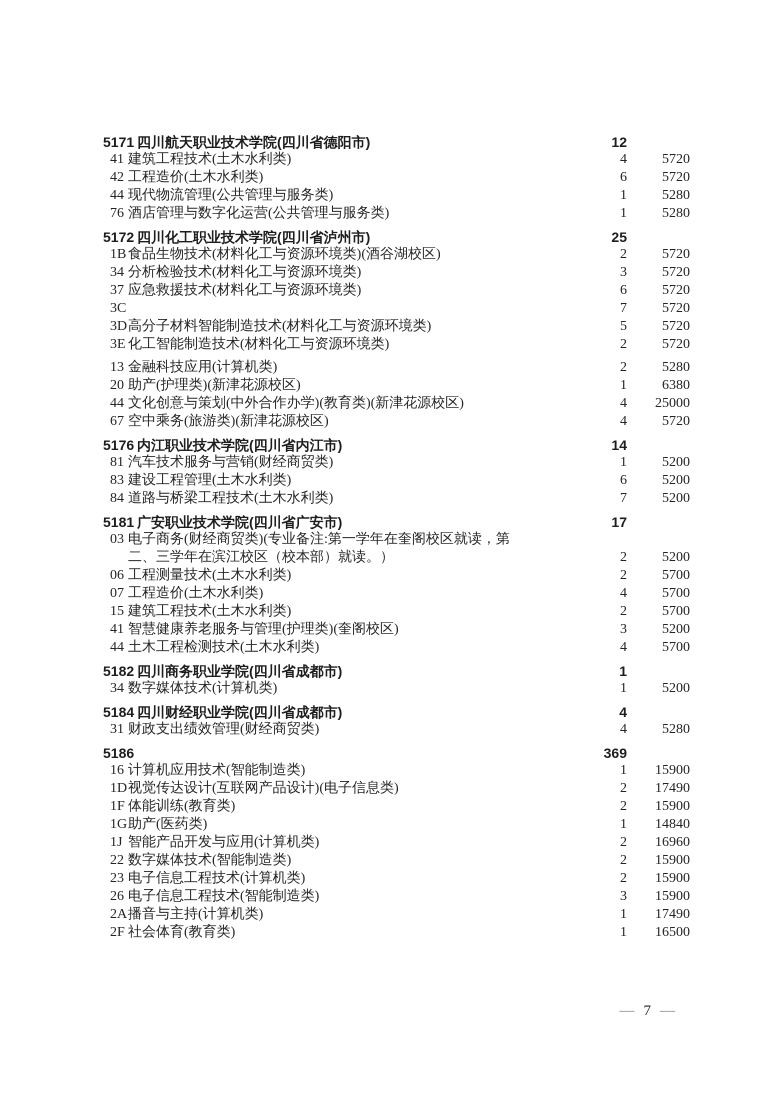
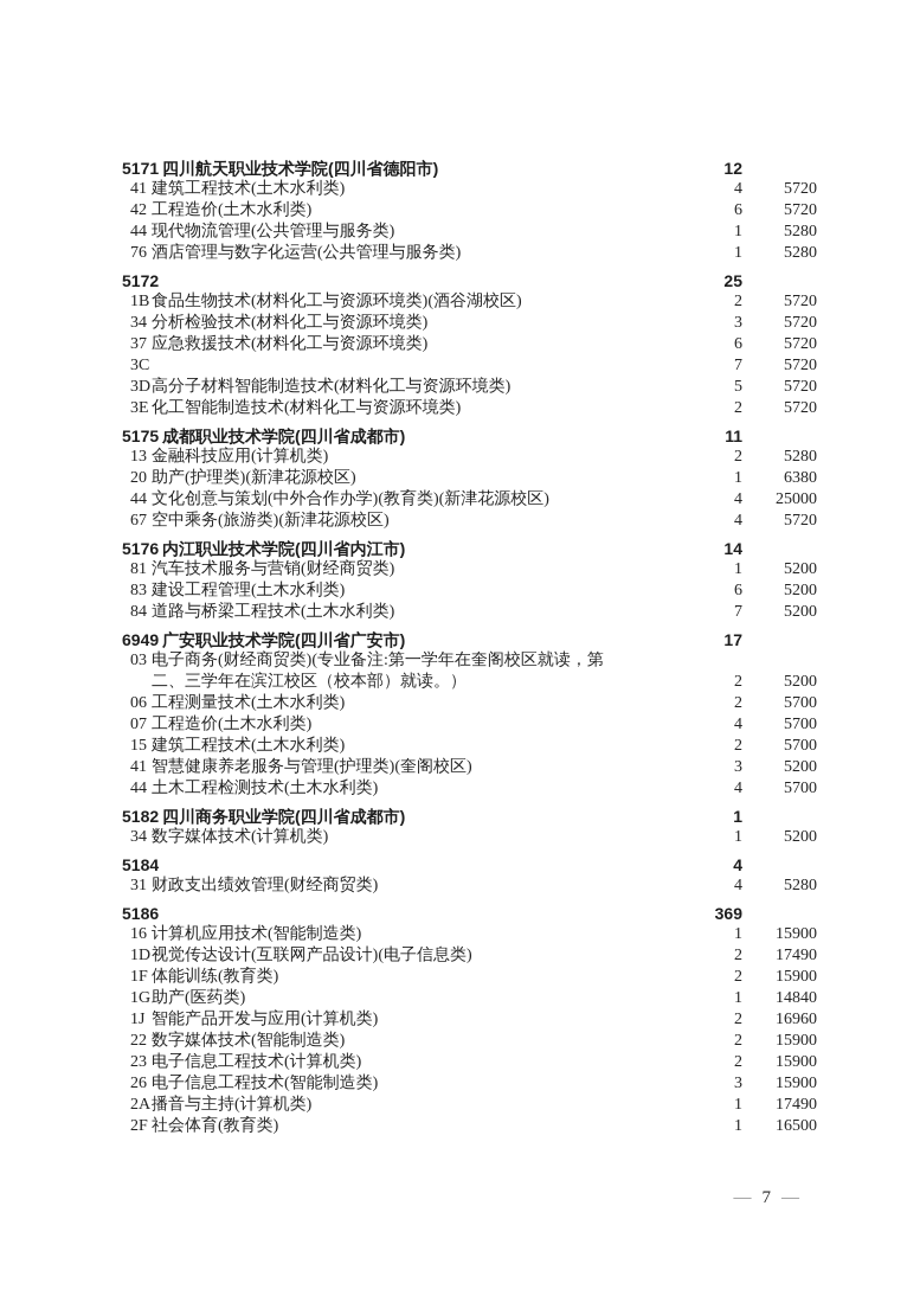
  5171
  四川航天职业技术学院(四川省德阳市)
  12
  41
  建筑工程技术(土木水利类)
  4
  5720
  42
  工程造价(土木水利类)
  6
  5720
  44
  现代物流管理(公共管理与服务类)
  1
  5280
  76
  酒店管理与数字化运营(公共管理与服务类)
  1
  5280
  5172
- 四川化工职业技术学院(四川省泸州市)
  25
  1B
  食品生物技术(材料化工与资源环境类)(酒谷湖校区)
  2
  5720
  34
  分析检验技术(材料化工与资源环境类)
  3
  5720
  37
  应急救援技术(材料化工与资源环境类)
  6
  5720
  3C
  7
  5720
  3D
  高分子材料智能制造技术(材料化工与资源环境类)
  5
  5720
  3E
  化工智能制造技术(材料化工与资源环境类)
  2
  5720
+ 5175
+ 成都职业技术学院(四川省成都市)
+ 11
  13
  金融科技应用(计算机类)
  2
  5280
  20
  助产(护理类)(新津花源校区)
  1
  6380
  44
  文化创意与策划(中外合作办学)(教育类)(新津花源校区)
  4
  25000
  67
  空中乘务(旅游类)(新津花源校区)
  4
  5720
  5176
  内江职业技术学院(四川省内江市)
  14
  81
  汽车技术服务与营销(财经商贸类)
  1
  5200
  83
  建设工程管理(土木水利类)
  6
  5200
  84
  道路与桥梁工程技术(土木水利类)
  7
  5200
- 5181
+ 6949
  广安职业技术学院(四川省广安市)
  17
  03
  电子商务(财经商贸类)(专业备注:第一学年在奎阁校区就读，第二、三学年在滨江校区（校本部）就读。）
  2
  5200
  06
  工程测量技术(土木水利类)
  2
  5700
  07
  工程造价(土木水利类)
  4
  5700
  15
  建筑工程技术(土木水利类)
  2
  5700
  41
  智慧健康养老服务与管理(护理类)(奎阁校区)
  3
  5200
  44
  土木工程检测技术(土木水利类)
  4
  5700
  5182
  四川商务职业学院(四川省成都市)
  1
  34
  数字媒体技术(计算机类)
  1
  5200
  5184
- 四川财经职业学院(四川省成都市)
  4
  31
  财政支出绩效管理(财经商贸类)
  4
  5280
  5186
  369
  16
  计算机应用技术(智能制造类)
  1
  15900
  1D
  视觉传达设计(互联网产品设计)(电子信息类)
  2
  17490
  1F
  体能训练(教育类)
  2
  15900
  1G
  助产(医药类)
  1
  14840
  1J
  智能产品开发与应用(计算机类)
  2
  16960
  22
  数字媒体技术(智能制造类)
  2
  15900
  23
  电子信息工程技术(计算机类)
  2
  15900
  26
  电子信息工程技术(智能制造类)
  3
  15900
  2A
  播音与主持(计算机类)
  1
  17490
  2F
  社会体育(教育类)
  1
  16500
  —
  7
  —
